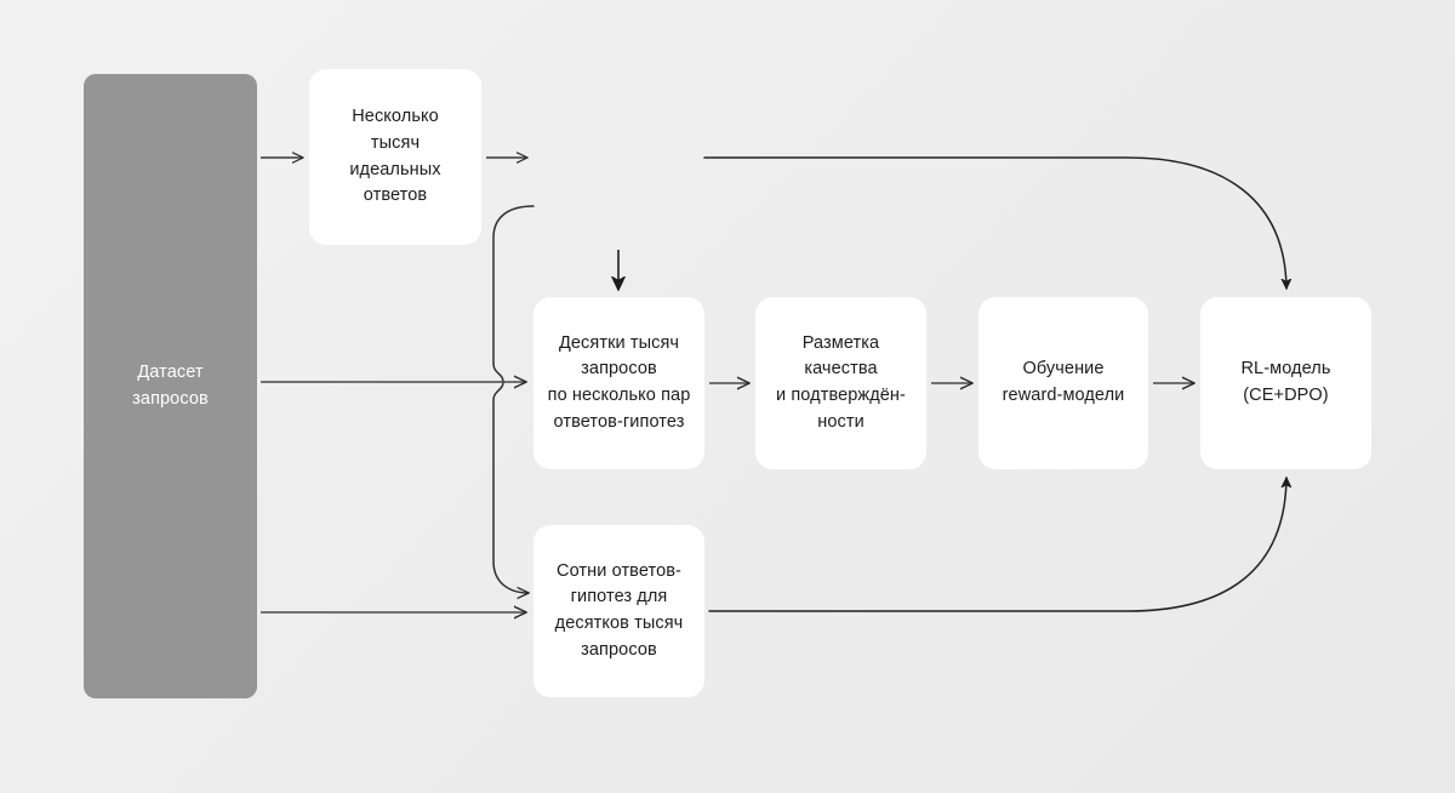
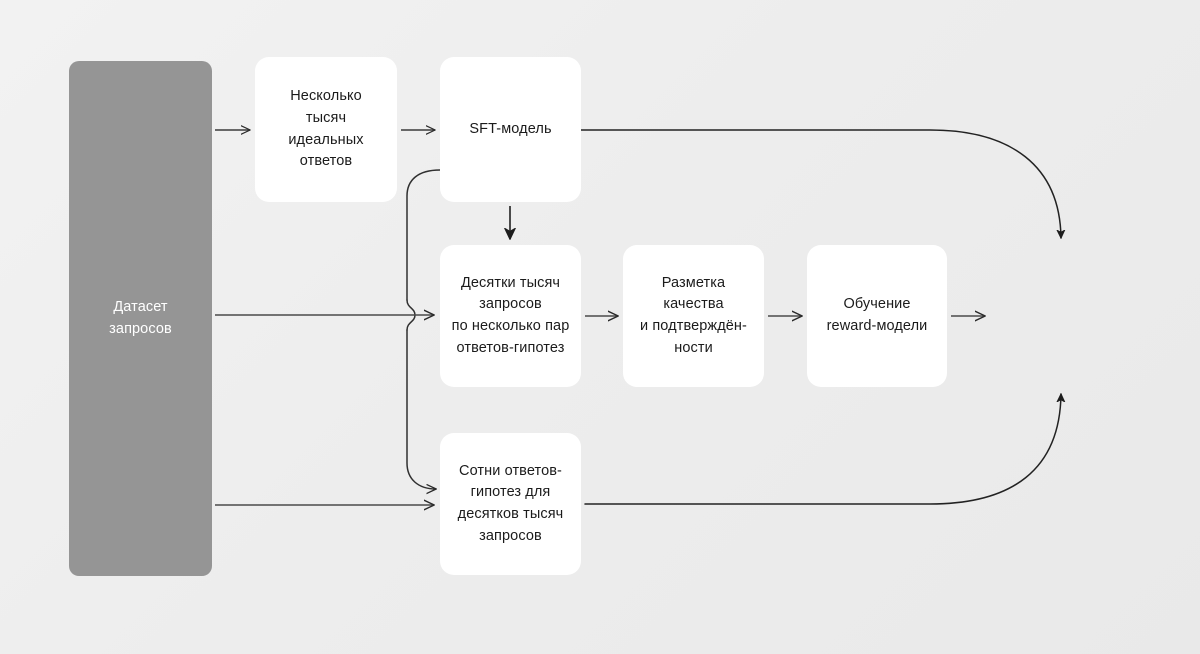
  Датасет
  запросов
  Несколько
  тысяч
  идеальных
  ответов
+ SFT-модель
  Десятки тысяч
  запросов
  по несколько пар
  ответов-гипотез
  Разметка
  качества
  и подтверждён-
  ности
  Обучение
  reward-модели
- RL-модель
- (CE+DPO)
  Сотни ответов-
  гипотез для
  десятков тысяч
  запросов
